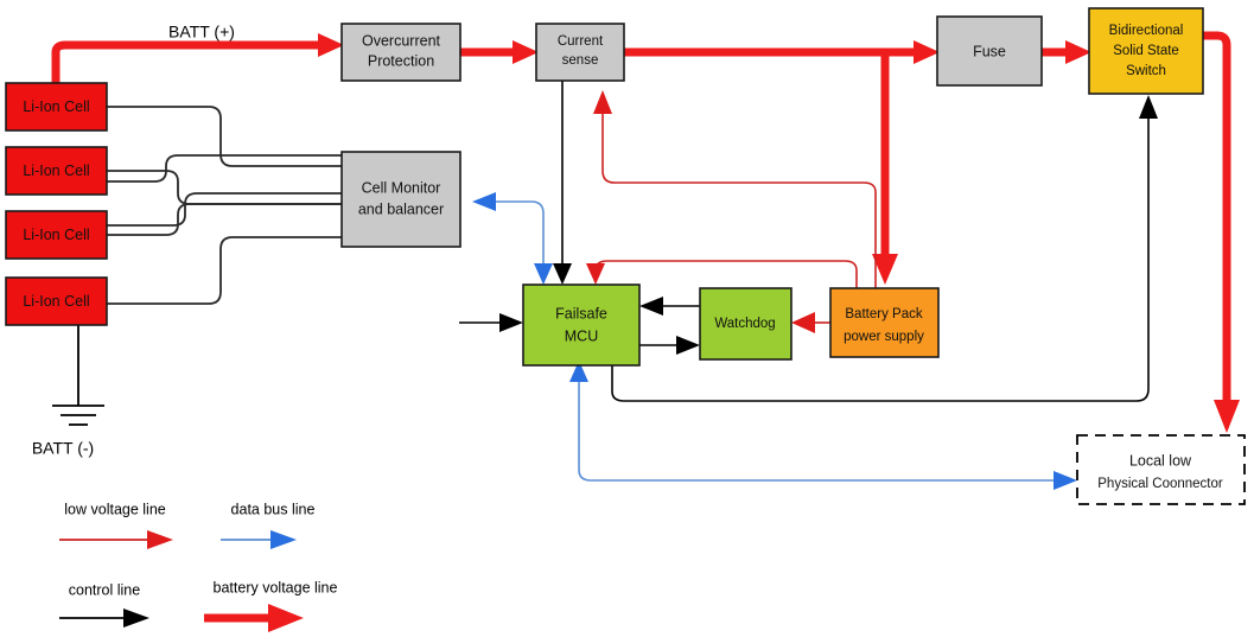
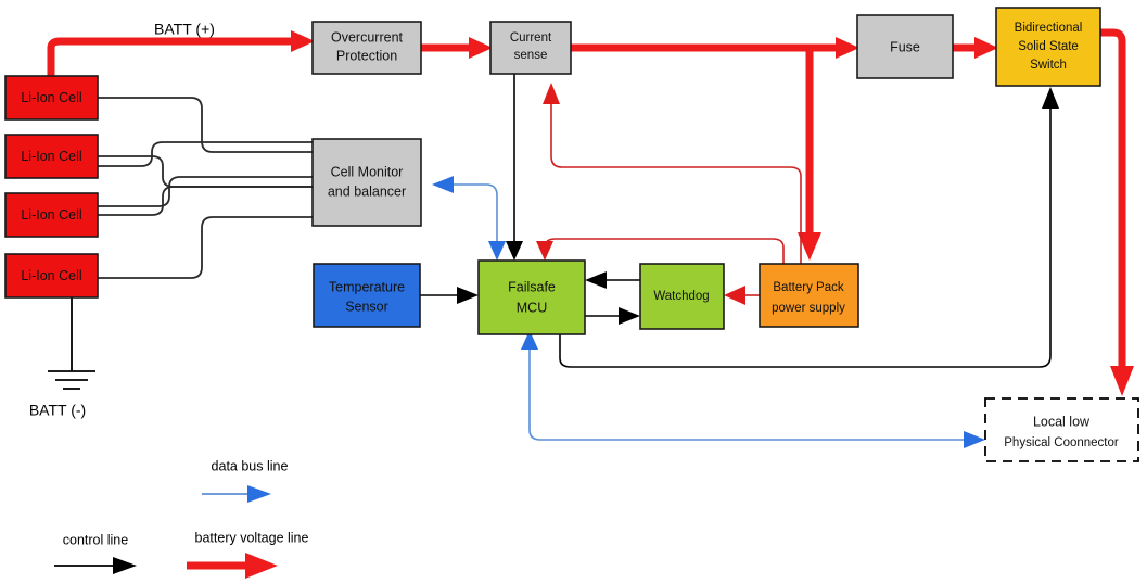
  Li-Ion Cell
  Li-Ion Cell
  Li-Ion Cell
  Li-Ion Cell
  Overcurrent
  Protection
  Current
  sense
  Fuse
  Bidirectional
  Solid State
  Switch
  Cell Monitor
  and balancer
+ Temperature
+ Sensor
  Failsafe
  MCU
  Watchdog
  Battery Pack
  power supply
  Local low
  Physical Coonnector
  BATT (+)
  BATT (-)
- low voltage line
  data bus line
  control line
  battery voltage line
